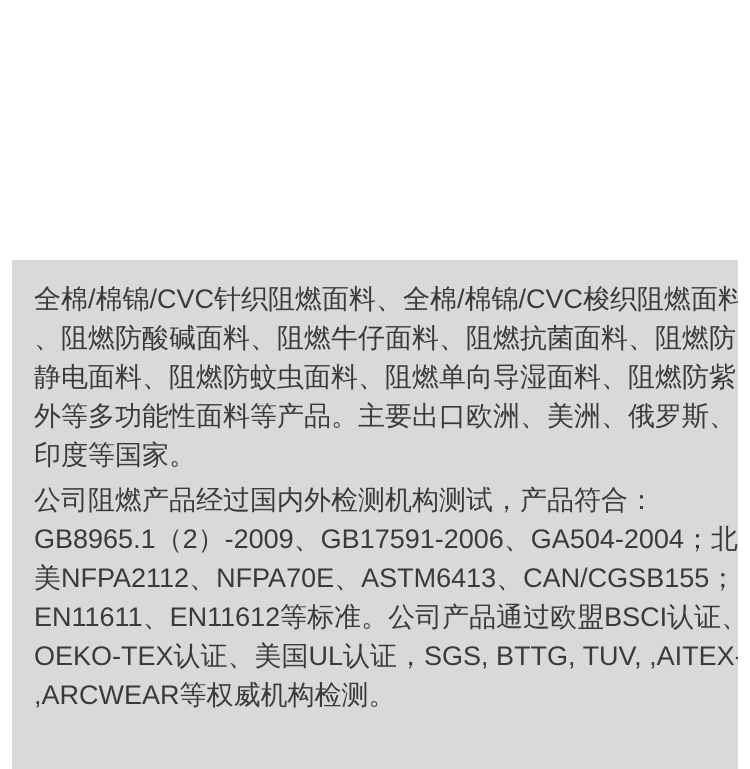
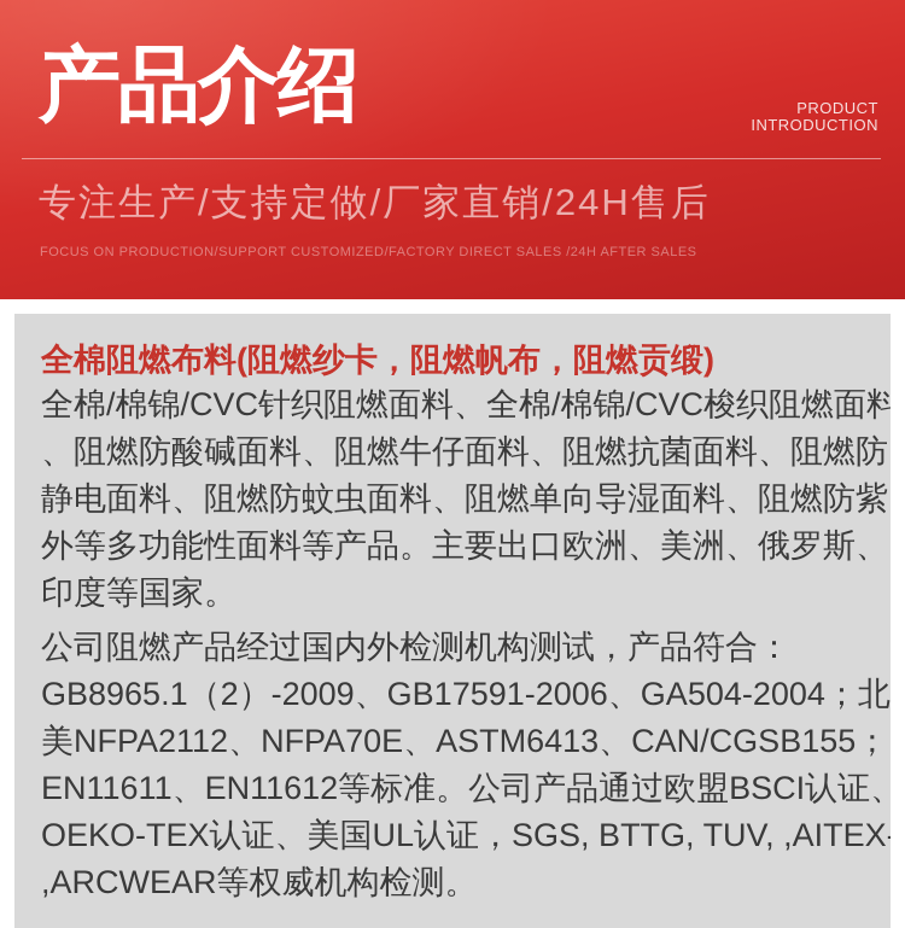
+ 产品介绍
+ PRODUCT
+ INTRODUCTION
+ 专注生产/支持定做/厂家直销/24H售后
+ FOCUS ON PRODUCTION/SUPPORT CUSTOMIZED/FACTORY DIRECT SALES /24H AFTER SALES
+ 全棉阻燃布料(阻燃纱卡，阻燃帆布，阻燃贡缎)
  全棉/棉锦/CVC针织阻燃面料、全棉/棉锦/CVC梭织阻燃面料
  、阻燃防酸碱面料、阻燃牛仔面料、阻燃抗菌面料、阻燃防
  静电面料、阻燃防蚊虫面料、阻燃单向导湿面料、阻燃防紫
  外等多功能性面料等产品。主要出口欧洲、美洲、俄罗斯、
  印度等国家。
  公司阻燃产品经过国内外检测机构测试，产品符合：
  GB8965.1（2）-2009、GB17591-2006、GA504-2004；北
  美NFPA2112、NFPA70E、ASTM6413、CAN/CGSB155；
  EN11611、EN11612等标准。公司产品通过欧盟BSCI认证、
  OEKO-TEX认证、美国UL认证，SGS, BTTG, TUV, ,AITEX
  ,ARCWEAR等权威机构检测。
